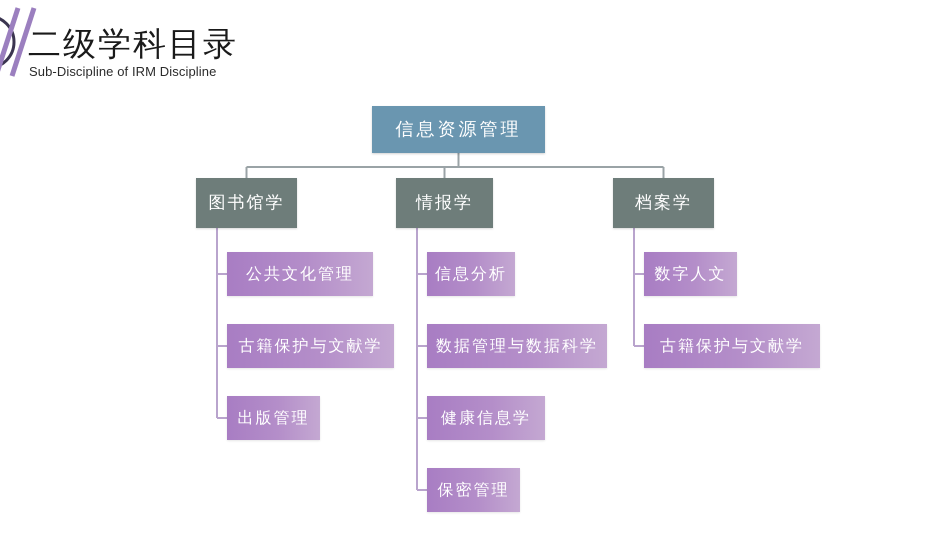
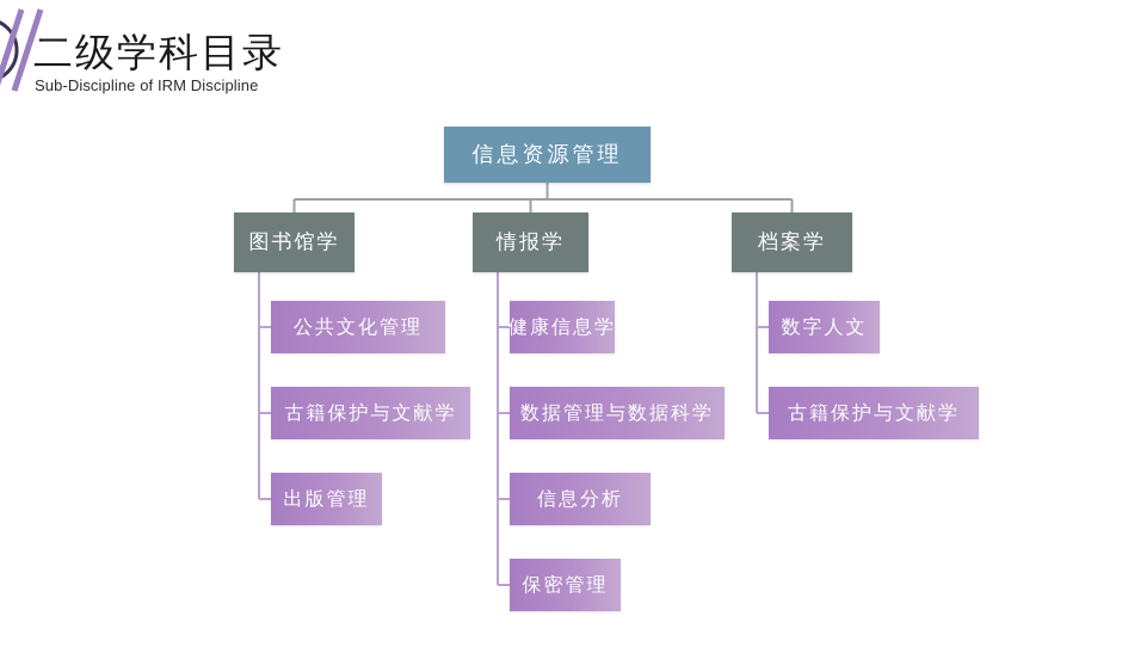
  二级学科目录
  Sub-Discipline of IRM Discipline
  图书馆学
  公共文化管理
  古籍保护与文献学
  出版管理
  情报学
- 信息分析
+ 健康信息学
  数据管理与数据科学
- 健康信息学
+ 信息分析
  保密管理
  档案学
  数字人文
  古籍保护与文献学
  信息资源管理
